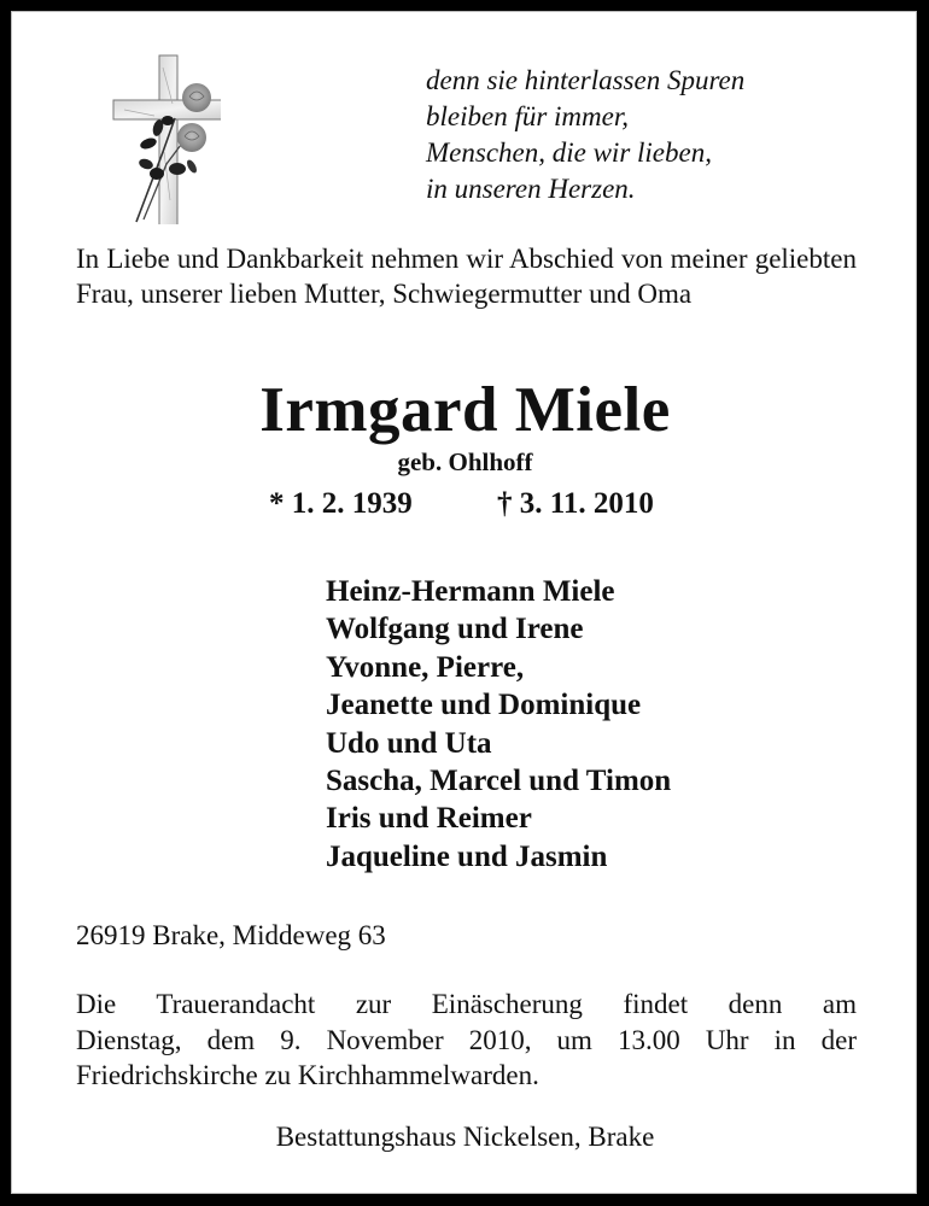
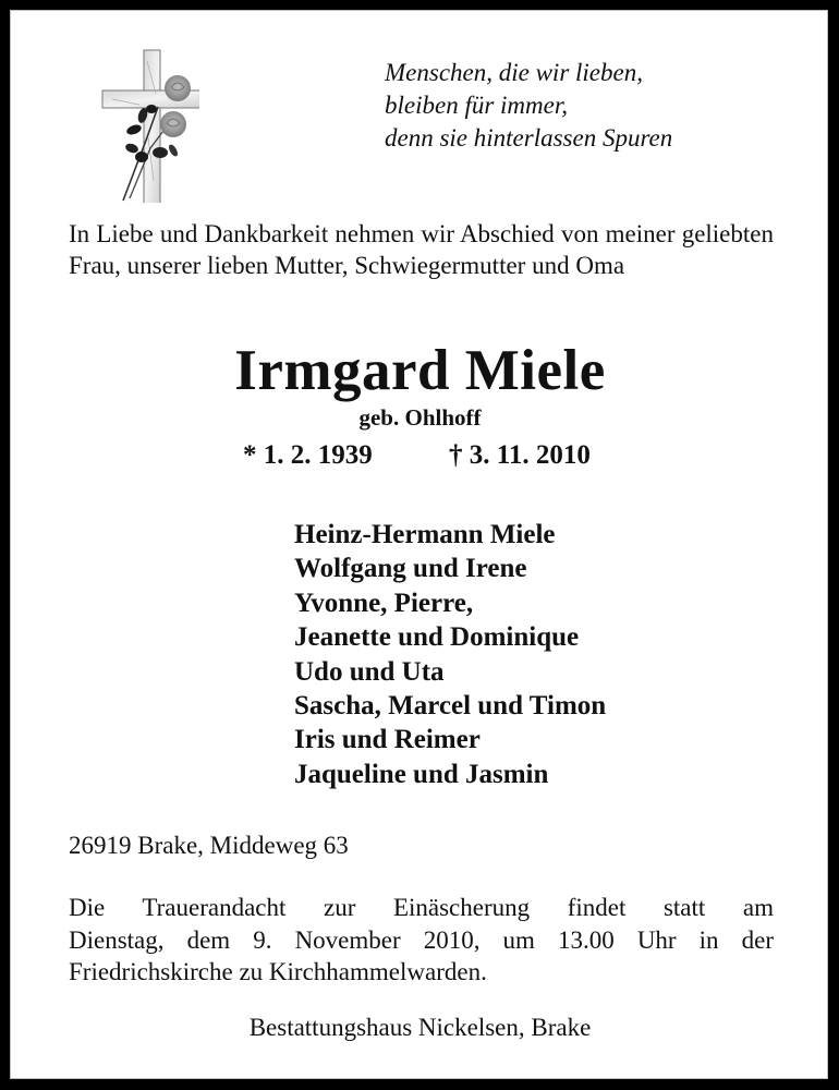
- denn sie hinterlassen Spuren
+ Menschen, die wir lieben,
  bleiben für immer,
- Menschen, die wir lieben,
+ denn sie hinterlassen Spuren
- in unseren Herzen.
  In Liebe und Dankbarkeit nehmen wir Abschied von meiner geliebten Frau, unserer lieben Mutter, Schwiegermutter und Oma
  Irmgard Miele
  geb. Ohlhoff
  * 1. 2. 1939
  † 3. 11. 2010
  Heinz-Hermann Miele
  Wolfgang und Irene
  Yvonne, Pierre,
  Jeanette und Dominique
  Udo und Uta
  Sascha, Marcel und Timon
  Iris und Reimer
  Jaqueline und Jasmin
  26919 Brake, Middeweg 63
- Die Trauerandacht zur Einäscherung findet denn am
+ Die Trauerandacht zur Einäscherung findet statt am
  Dienstag, dem 9. November 2010, um 13.00 Uhr in der
  Friedrichskirche zu Kirchhammelwarden.
  Bestattungshaus Nickelsen, Brake
